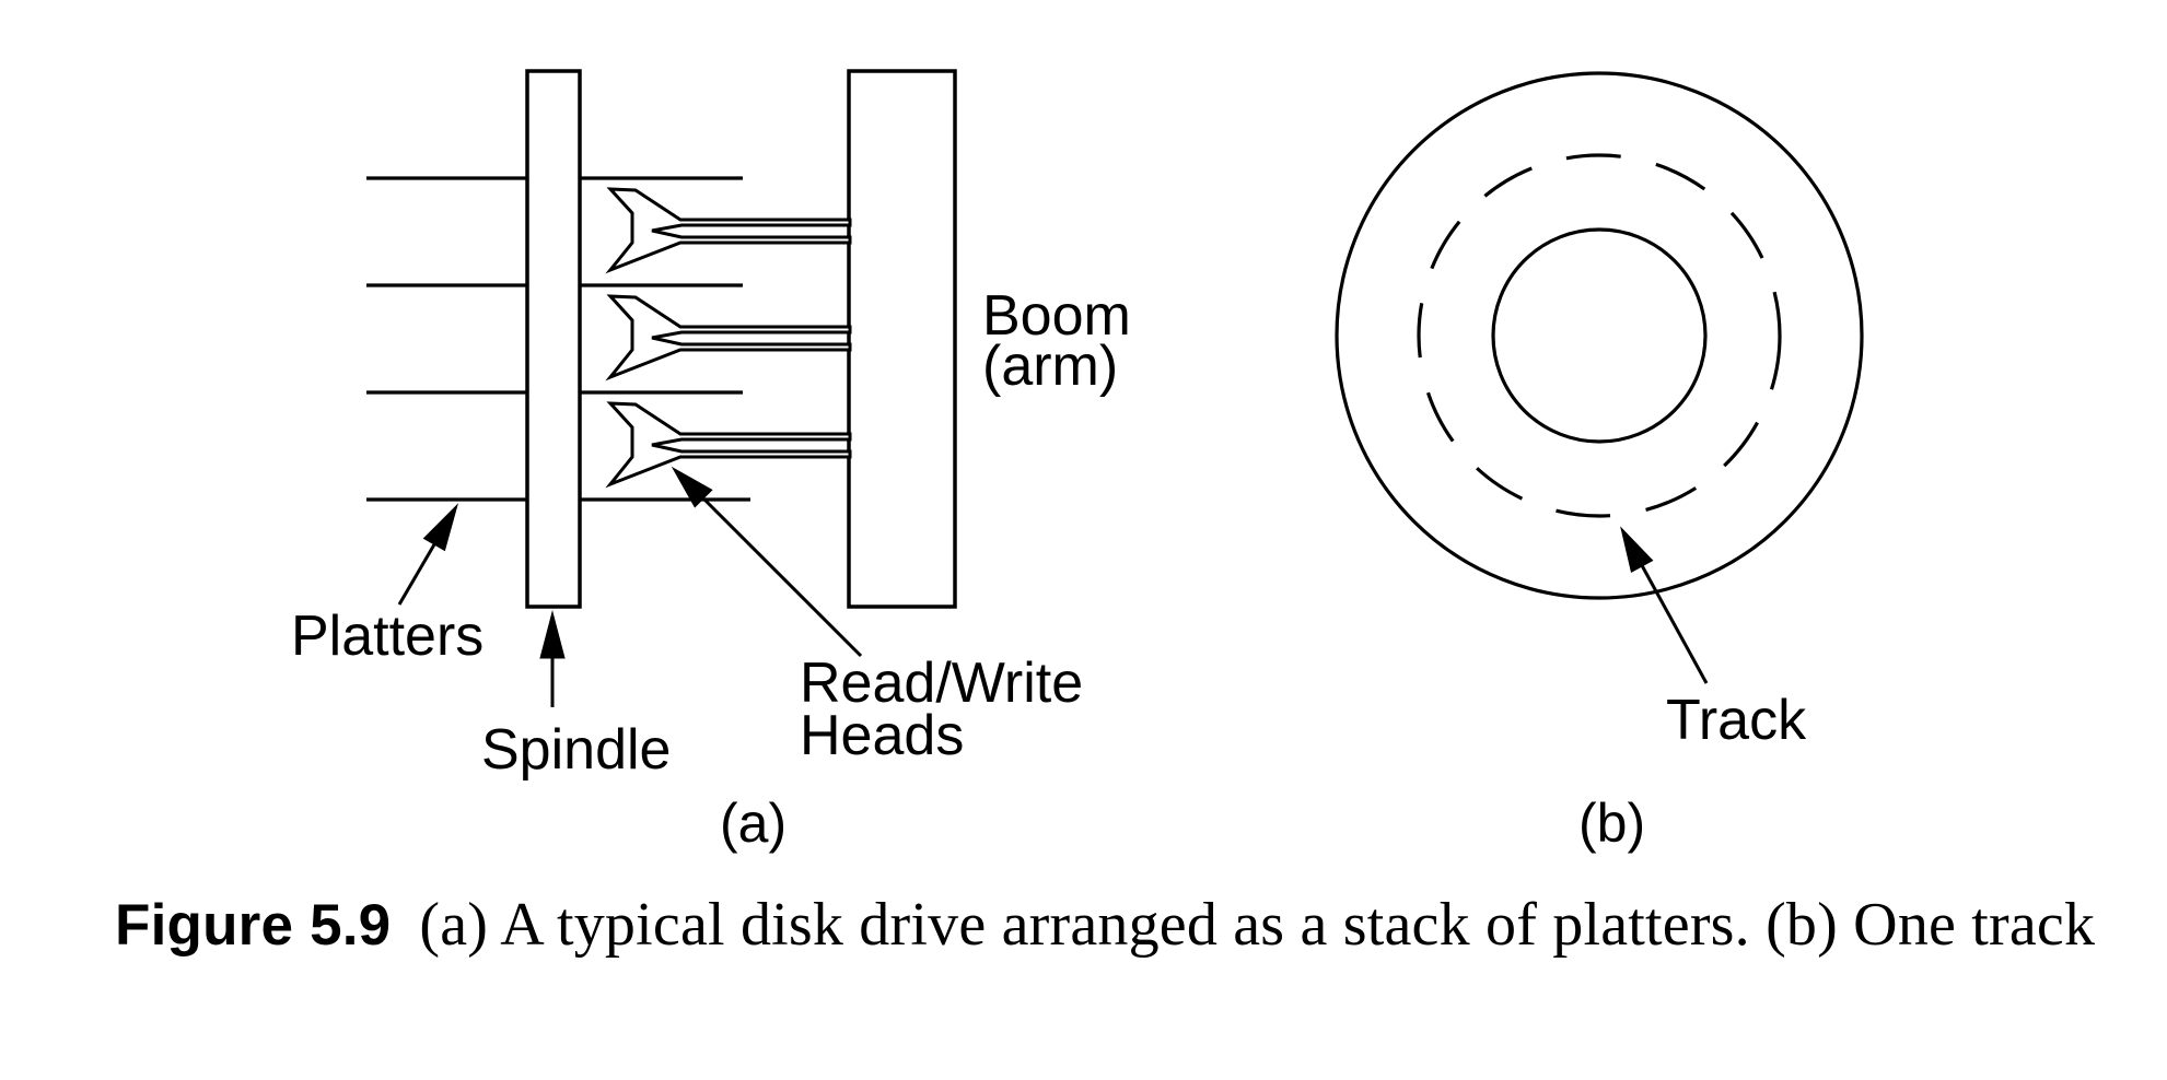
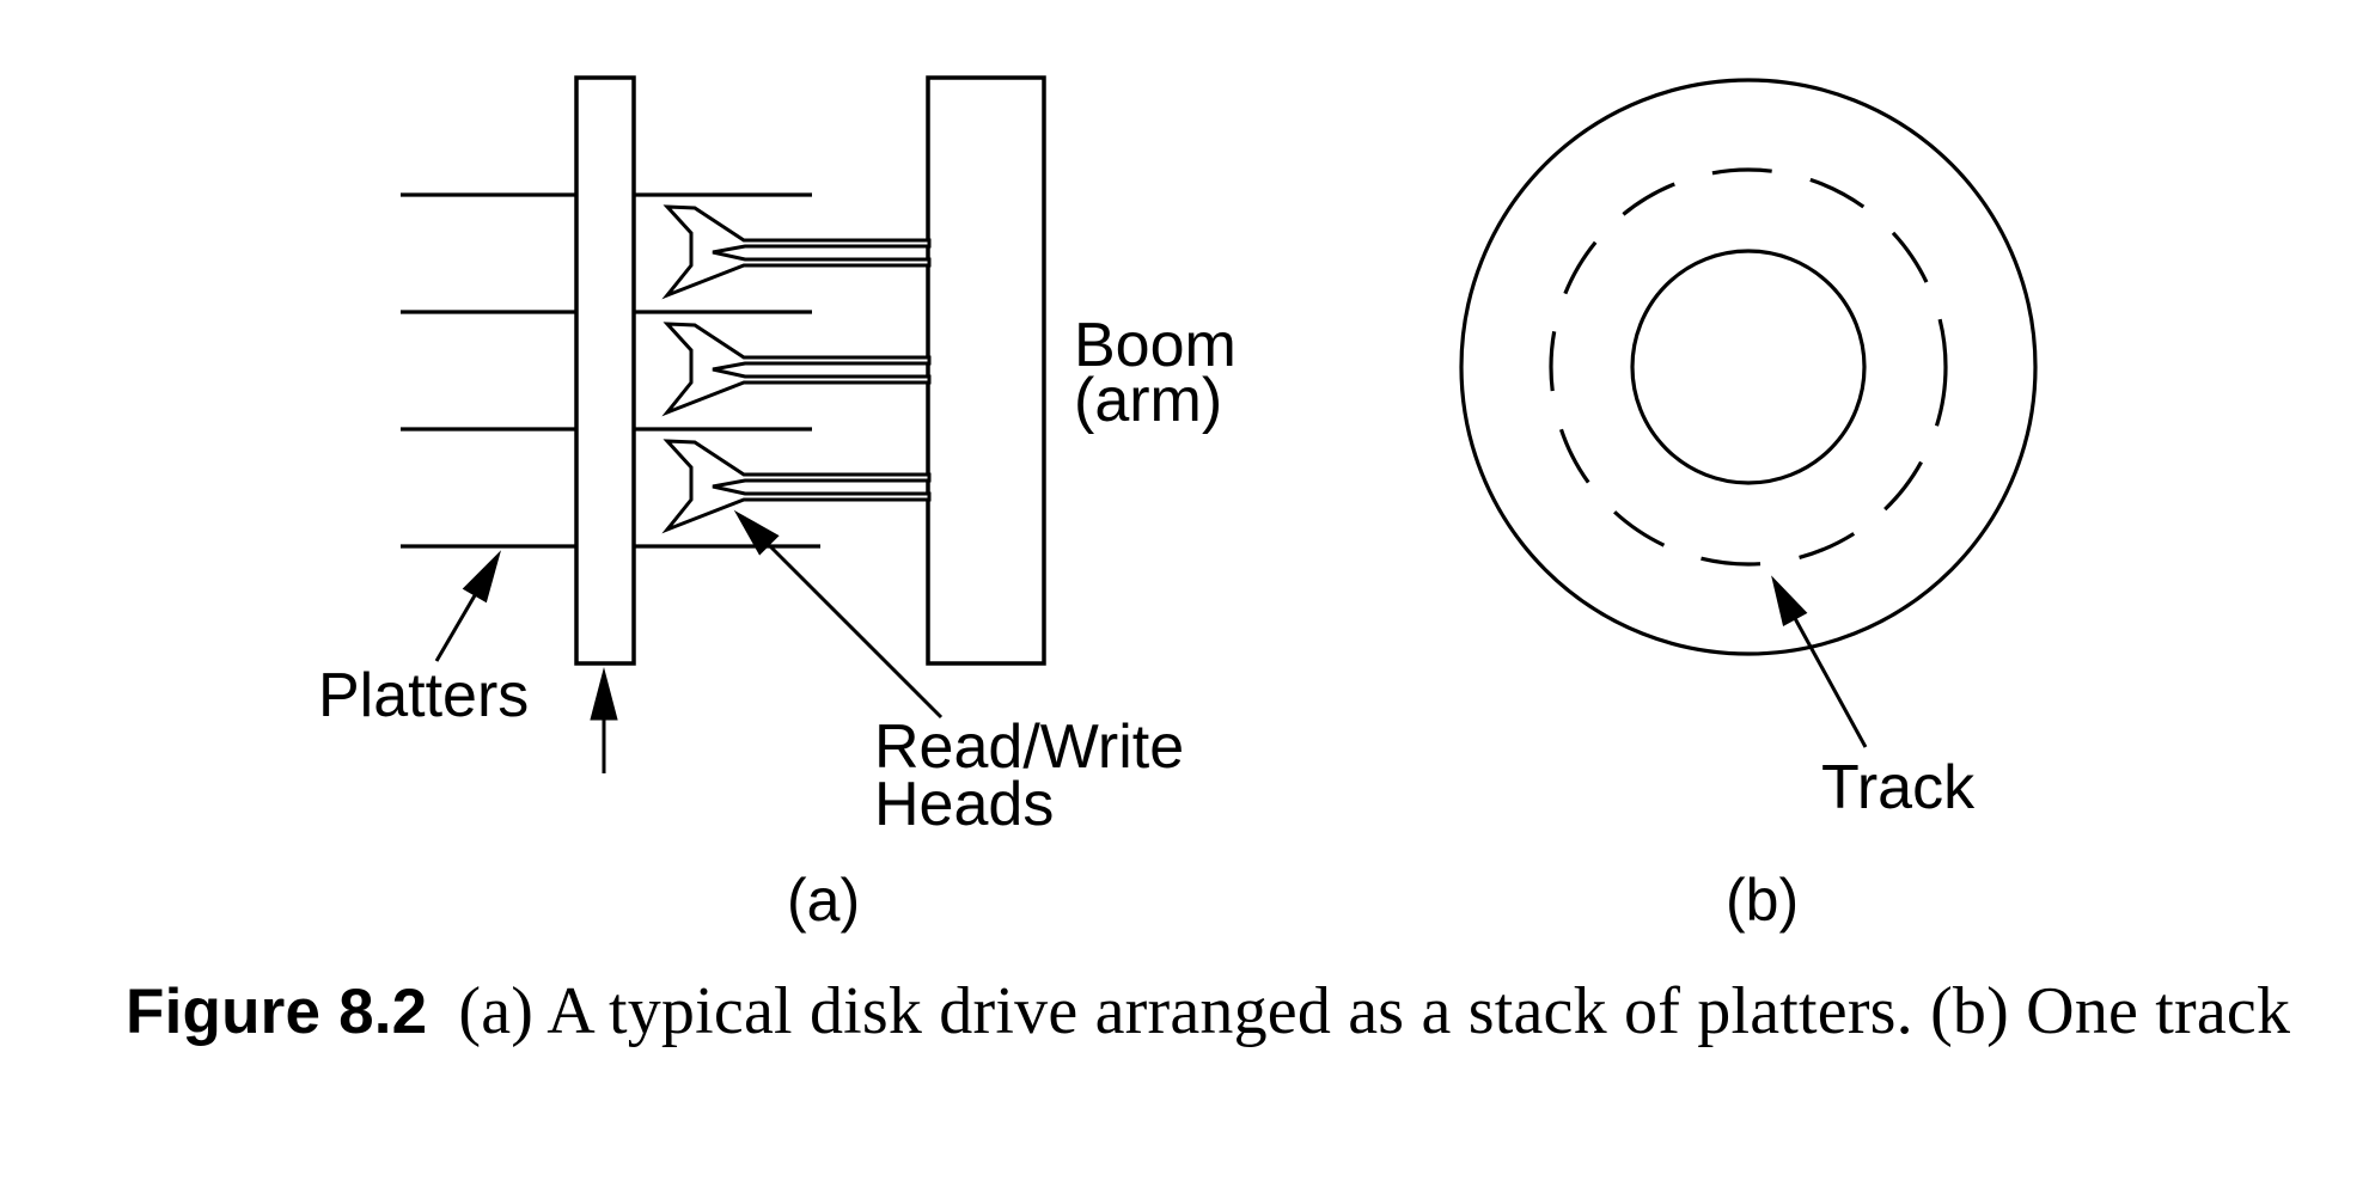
  Platters
- Spindle
  Read/Write
  Heads
  Boom
  (arm)
  (a)
  Track
  (b)
- Figure 5.9 (a) A typical disk drive arranged as a stack of platters. (b) One track
+ Figure 8.2 (a) A typical disk drive arranged as a stack of platters. (b) One track
